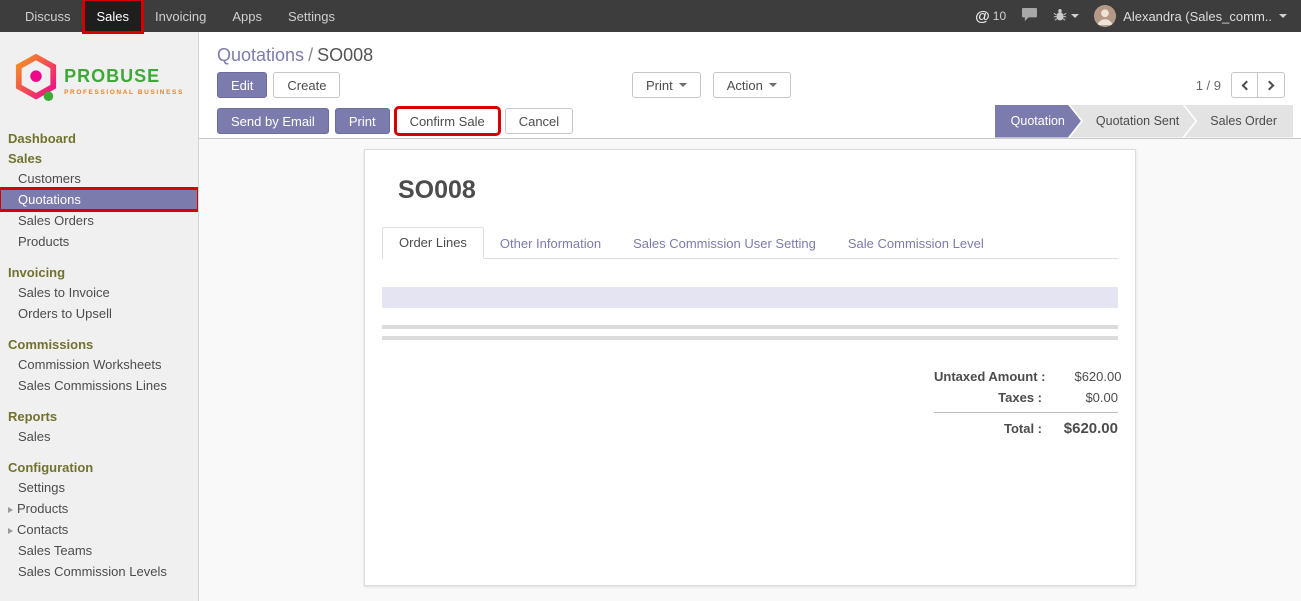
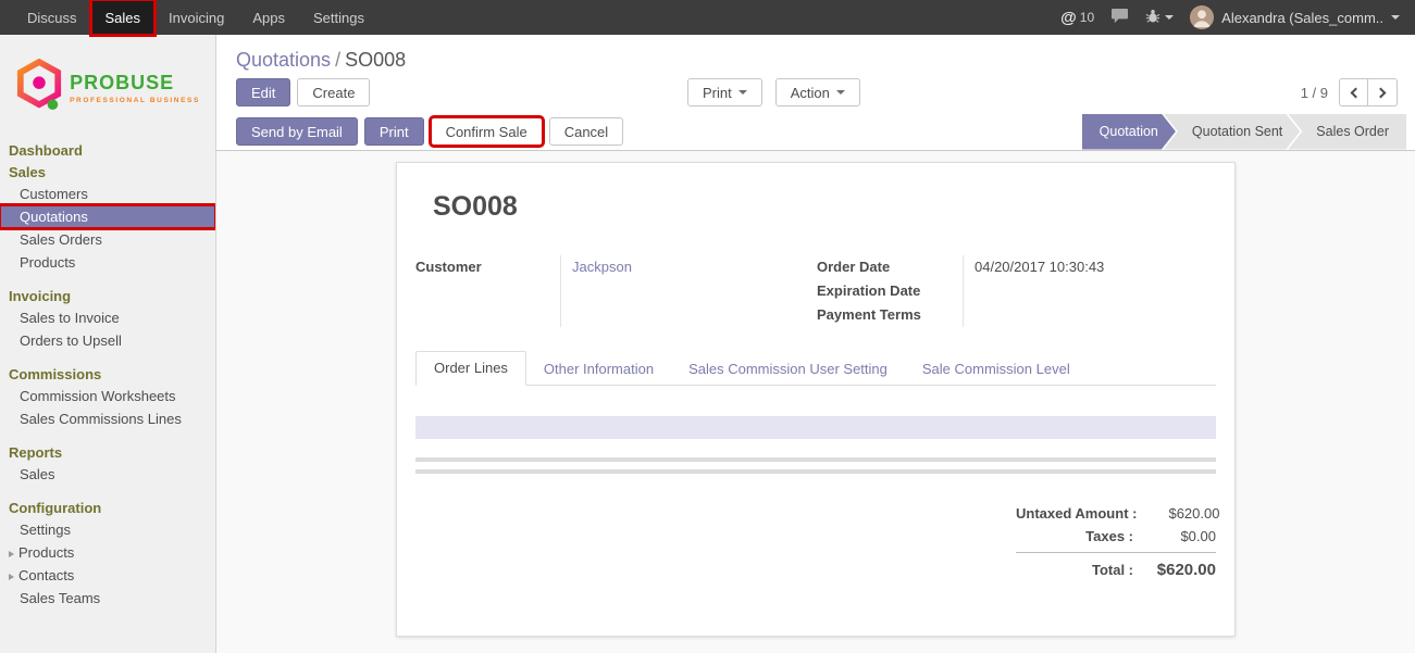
  Discuss
  Sales
  Invoicing
  Apps
  Settings
  @
  10
  Alexandra (Sales_comm..
  PROBUSE
  Dashboard
  Sales
  Customers
  Quotations
  Sales Orders
  Products
  Invoicing
  Sales to Invoice
  Orders to Upsell
  Commissions
  Commission Worksheets
  Sales Commissions Lines
  Reports
  Sales
  Configuration
  Settings
  Products
  Contacts
  Sales Teams
- Sales Commission Levels
  Quotations / SO008
  Edit
  Create
  Print
  Action
  1 / 9
  Send by Email
  Print
  Confirm Sale
  Cancel
  Quotation
  Quotation Sent
  Sales Order
  SO008
+ Customer
+ Jackpson
+ Order Date
+ Expiration Date
+ Payment Terms
+ 04/20/2017 10:30:43
  Order Lines
  Other Information
  Sales Commission User Setting
  Sale Commission Level
  Untaxed Amount :
  $620.00
  Taxes :
  $0.00
  Total :
  $620.00
